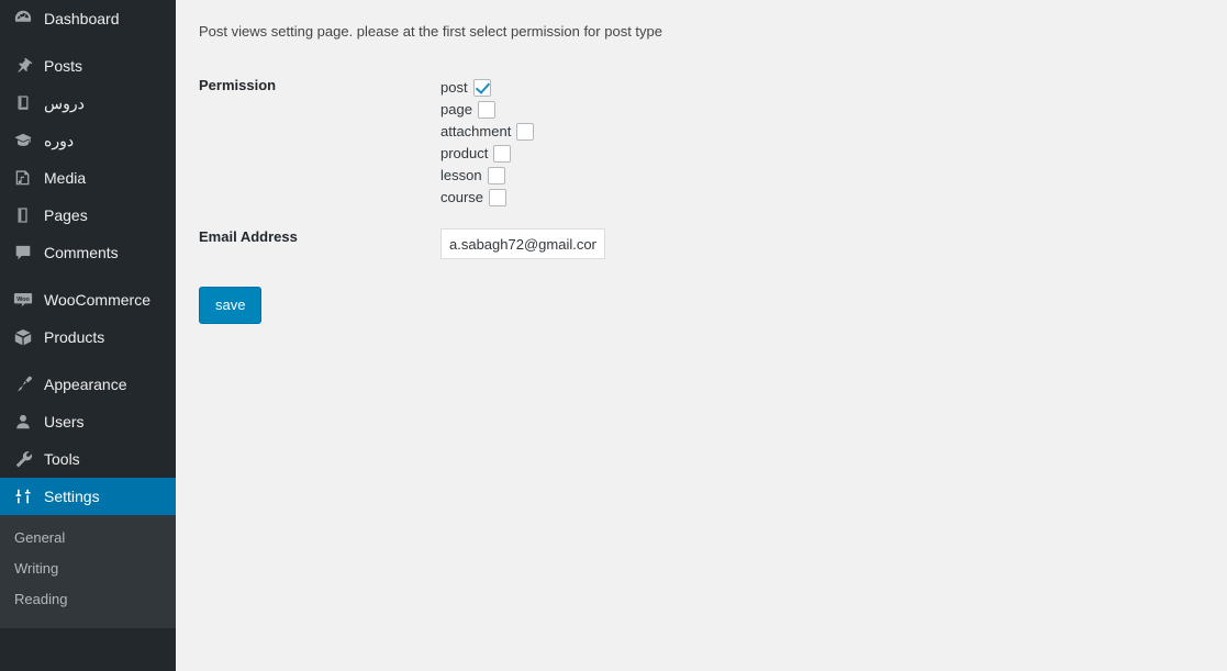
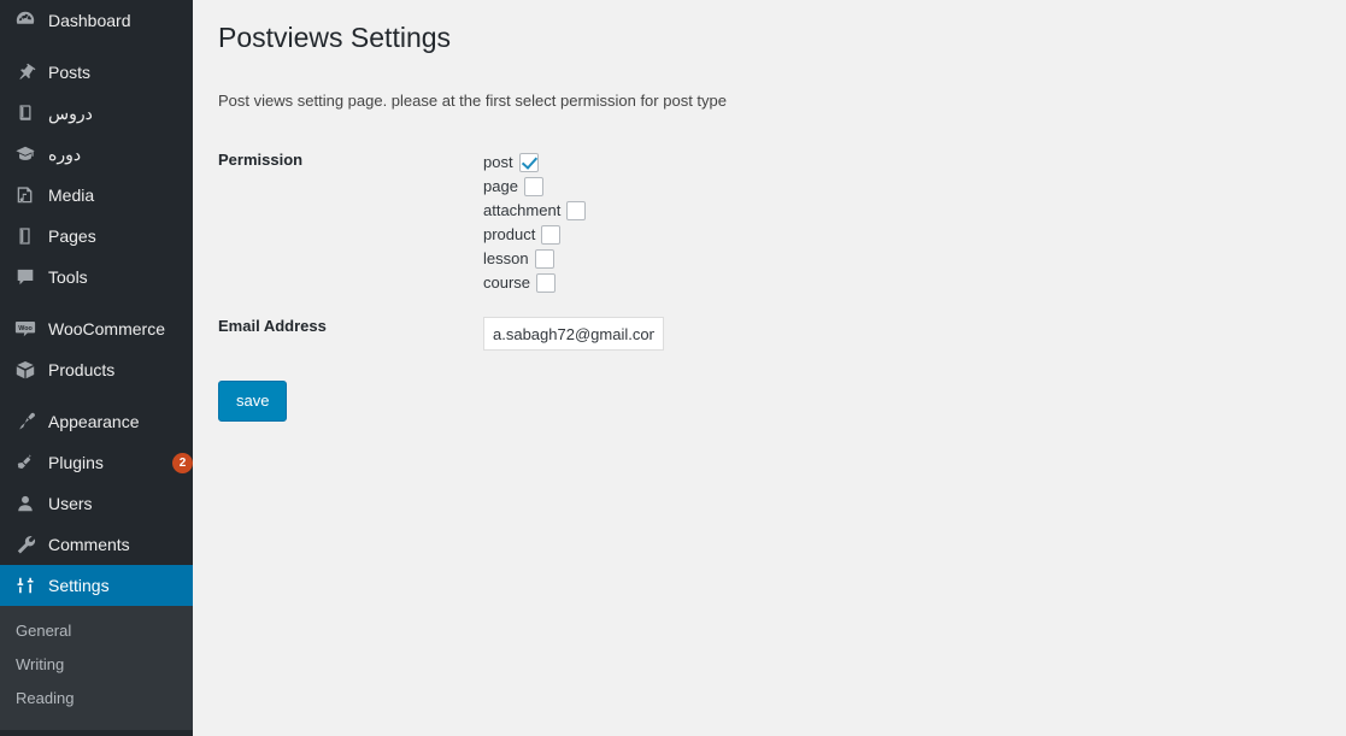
  Dashboard
  Posts
  دروس
  دوره
  Media
  Pages
- Comments
+ Tools
  WooCommerce
  Products
  Appearance
+ Plugins
+ 2
  Users
- Tools
+ Comments
  Settings
  General
  Writing
  Reading
+ Postviews Settings
  Post views setting page. please at the first select permission for post type
  Permission	postpageattachmentproductlessoncourse
  Email Address	a.sabagh72@gmail.co
  save
